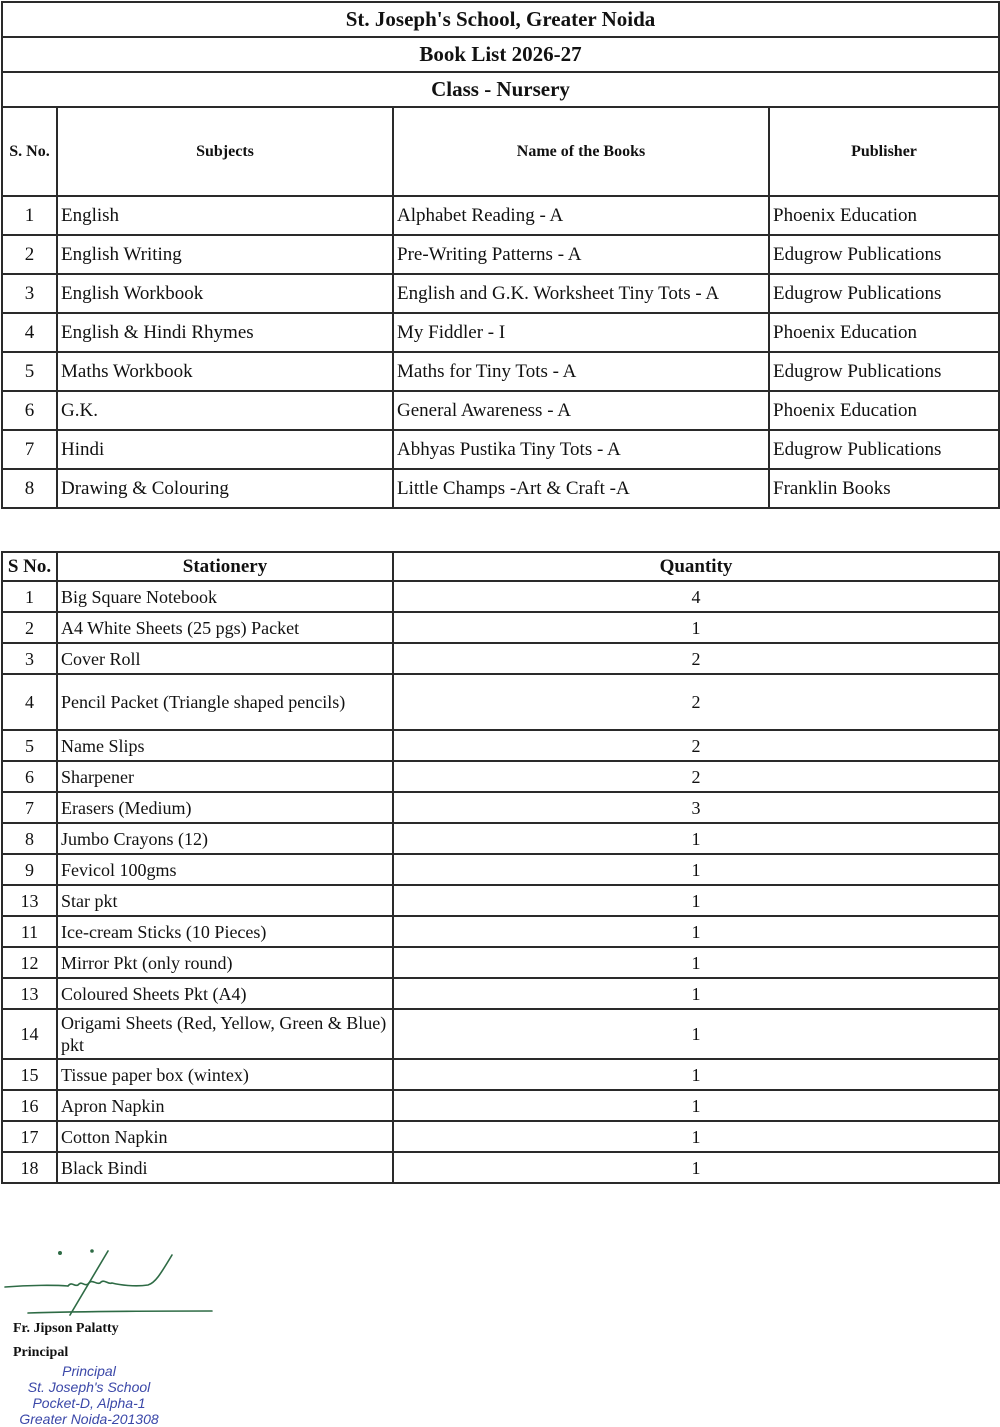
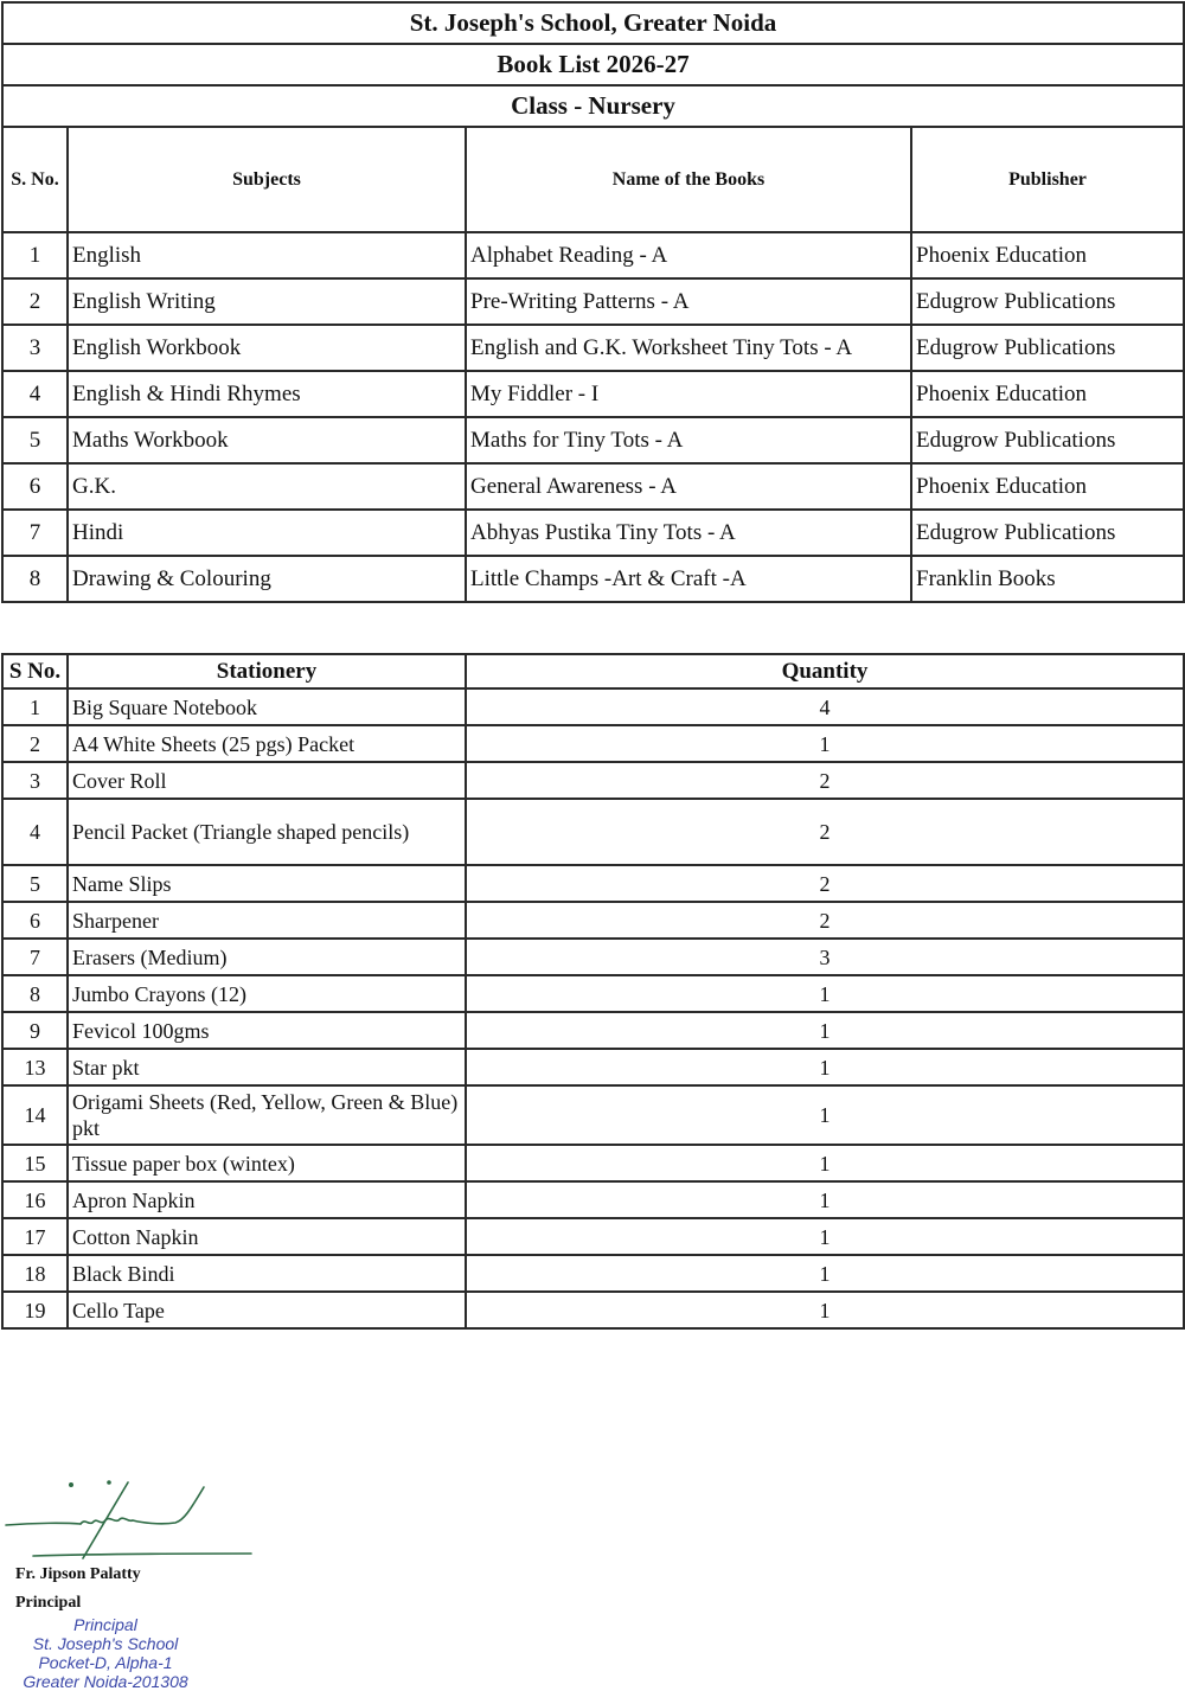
  St. Joseph's School, Greater Noida
  Book List 2026-27
  Class - Nursery
  S. No.	Subjects	Name of the Books	Publisher
  1	English	Alphabet Reading - A	Phoenix Education
  2	English Writing	Pre-Writing Patterns - A	Edugrow Publications
  3	English Workbook	English and G.K. Worksheet Tiny Tots - A	Edugrow Publications
  4	English & Hindi Rhymes	My Fiddler - I	Phoenix Education
  5	Maths Workbook	Maths for Tiny Tots - A	Edugrow Publications
  6	G.K.	General Awareness - A	Phoenix Education
  7	Hindi	Abhyas Pustika Tiny Tots - A	Edugrow Publications
  8	Drawing & Colouring	Little Champs -Art & Craft -A	Franklin Books
  S No.	Stationery	Quantity
  1	Big Square Notebook	4
  2	A4 White Sheets (25 pgs) Packet	1
  3	Cover Roll	2
  4	Pencil Packet (Triangle shaped pencils)	2
  5	Name Slips	2
  6	Sharpener	2
  7	Erasers (Medium)	3
  8	Jumbo Crayons (12)	1
  9	Fevicol 100gms	1
  13	Star pkt	1
- 11	Ice-cream Sticks (10 Pieces)	1
- 12	Mirror Pkt (only round)	1
- 13	Coloured Sheets Pkt (A4)	1
  14	Origami Sheets (Red, Yellow, Green & Blue) pkt	1
  15	Tissue paper box (wintex)	1
  16	Apron Napkin	1
  17	Cotton Napkin	1
  18	Black Bindi	1
+ 19	Cello Tape	1
  Fr. Jipson Palatty
  Principal
  Principal
  St. Joseph's School
  Pocket-D, Alpha-1
  Greater Noida-201308
